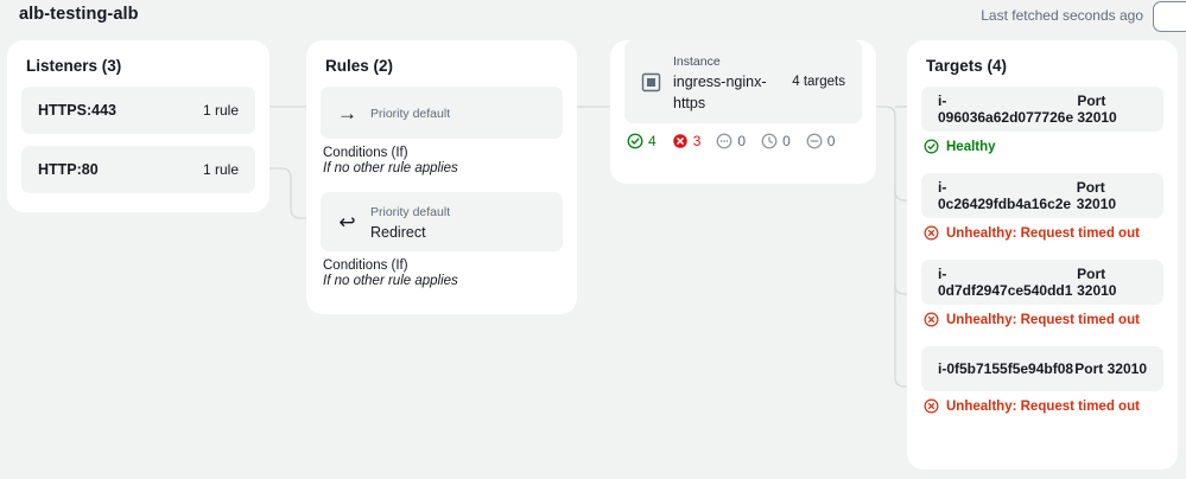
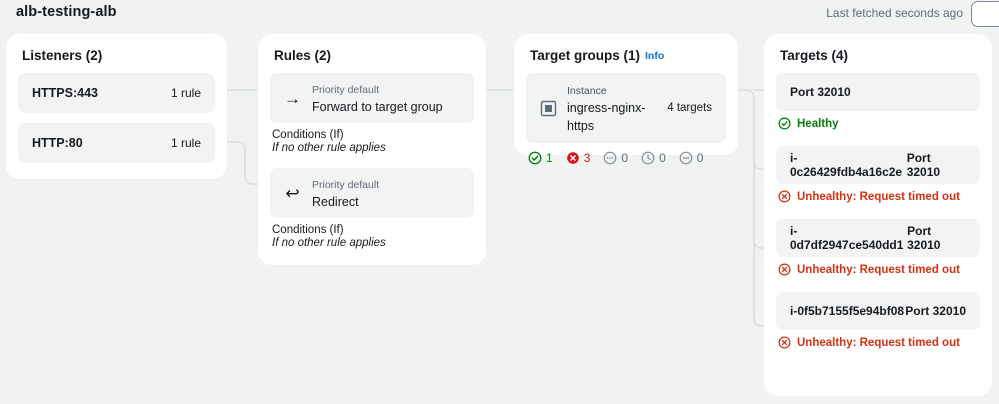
  alb-testing-alb
  Last fetched seconds ago
- Listeners (3)
+ Listeners (2)
  HTTPS:443
  1 rule
  HTTP:80
  1 rule
  Rules (2)
  →
  Priority default
+ Forward to target group
  Conditions (If)
  If no other rule applies
  ↩
  Priority default
  Redirect
  Conditions (If)
  If no other rule applies
+ Target groups (1) Info
  Instance
  ingress-nginx-https
  4 targets
- 4
+ 1
  3
  0
  0
  0
  Targets (4)
- i-096036a62d077726e
  Port 32010
  Healthy
  i-0c26429fdb4a16c2e
  Port 32010
  Unhealthy: Request timed out
  i-0d7df2947ce540dd1
  Port 32010
  Unhealthy: Request timed out
  i-0f5b7155f5e94bf08
  Port 32010
  Unhealthy: Request timed out
